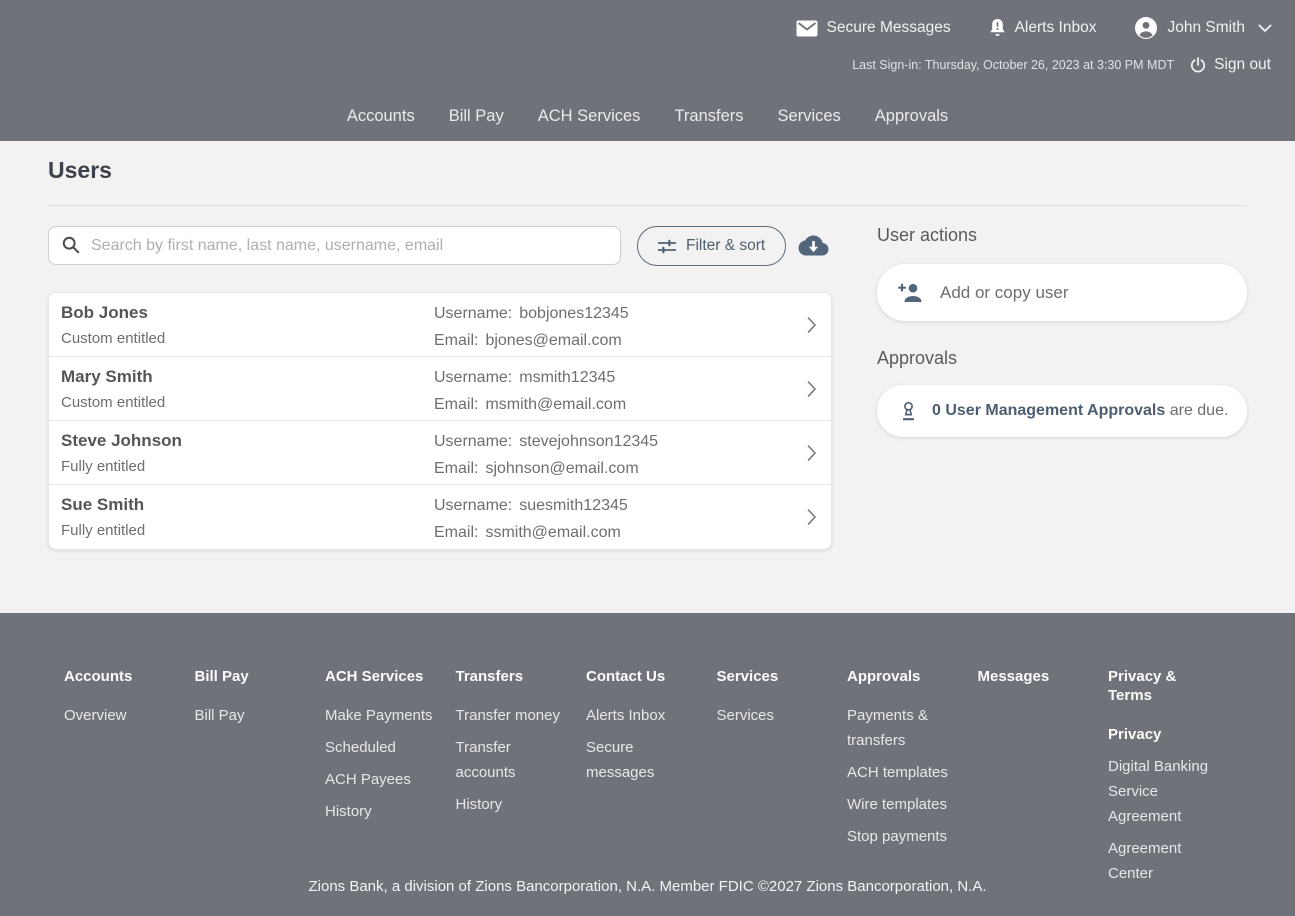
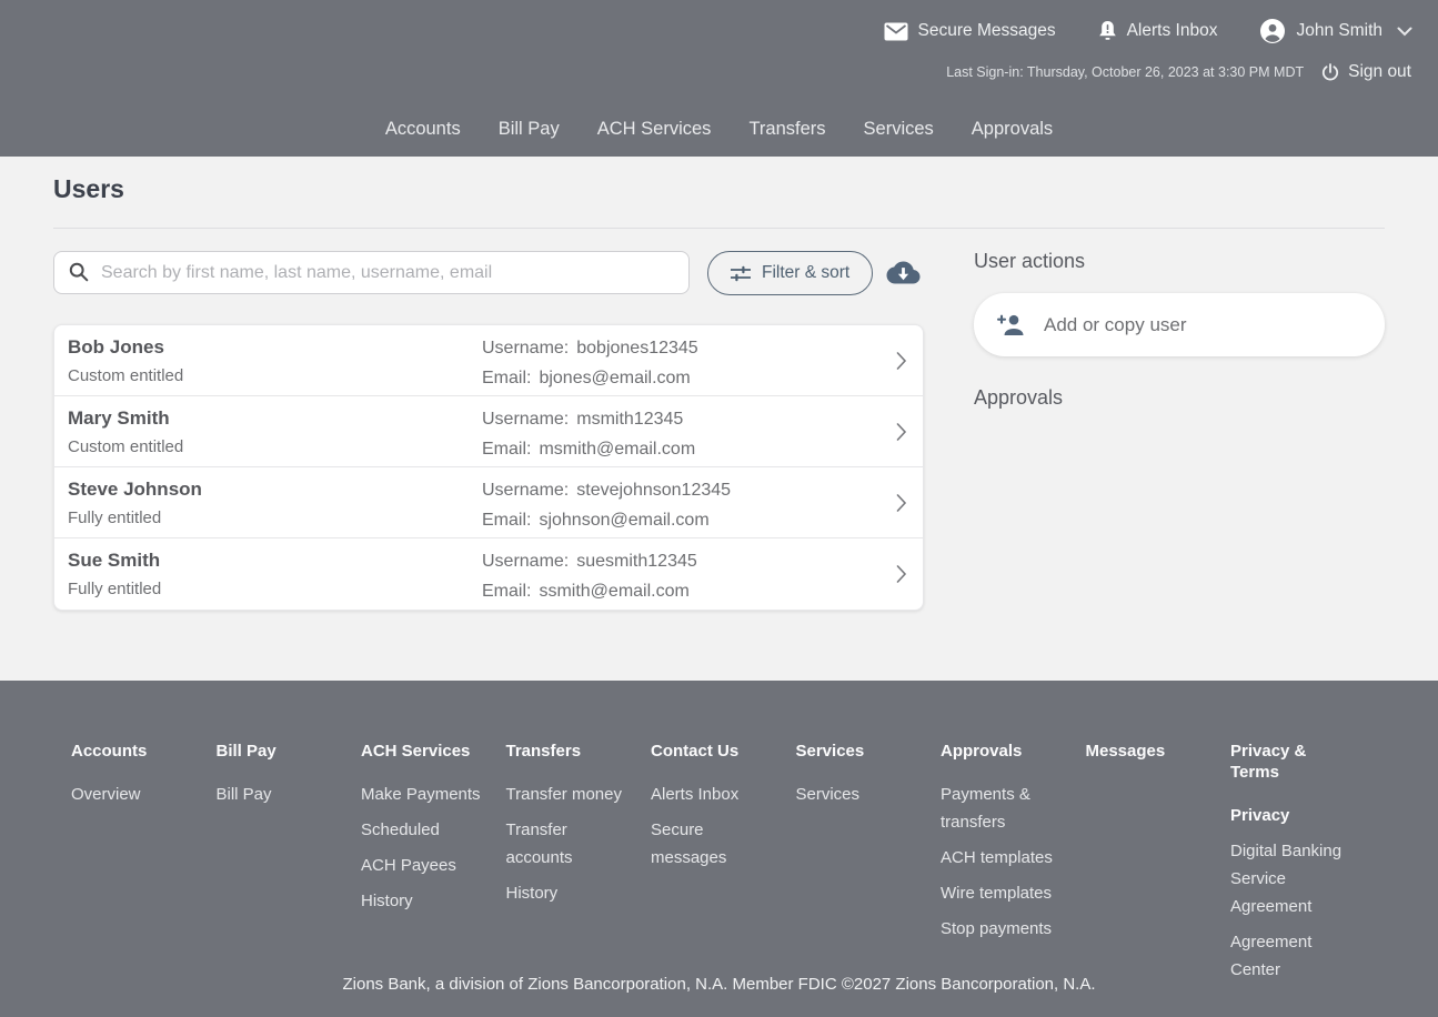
  Secure Messages
  Alerts Inbox
  John Smith
  Last Sign-in: Thursday, October 26, 2023 at 3:30 PM MDT
  Sign out
  Accounts
  Bill Pay
  ACH Services
  Transfers
  Services
  Approvals
  Users
  Search by first name, last name, username, email
  Filter & sort
  Bob Jones
  Custom entitled
  Username: bobjones12345
  Email: bjones@email.com
  Mary Smith
  Custom entitled
  Username: msmith12345
  Email: msmith@email.com
  Steve Johnson
  Fully entitled
  Username: stevejohnson12345
  Email: sjohnson@email.com
  Sue Smith
  Fully entitled
  Username: suesmith12345
  Email: ssmith@email.com
  User actions
  Add or copy user
  Approvals
- 0 User Management Approvals are due.
  Accounts
  Overview
  Bill Pay
  Bill Pay
  ACH Services
  Make Payments
  Scheduled
  ACH Payees
  History
  Transfers
  Transfer money
  Transfer accounts
  History
  Contact Us
  Alerts Inbox
  Secure messages
  Services
  Services
  Approvals
  Payments & transfers
  ACH templates
  Wire templates
  Stop payments
  Messages
  Privacy & Terms
  Privacy
  Digital Banking Service Agreement
  Agreement Center
  Zions Bank, a division of Zions Bancorporation, N.A. Member FDIC ©2027 Zions Bancorporation, N.A.
